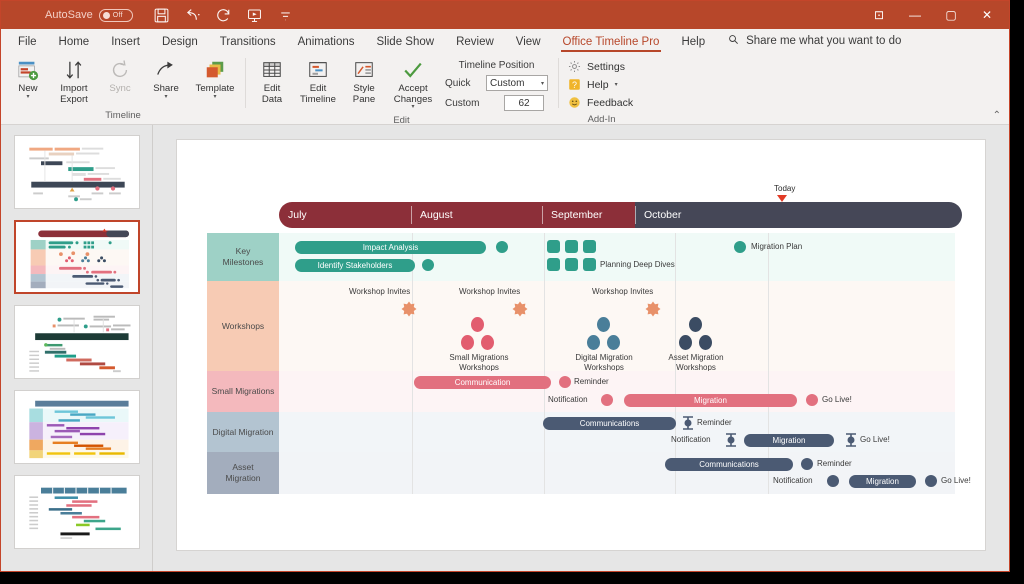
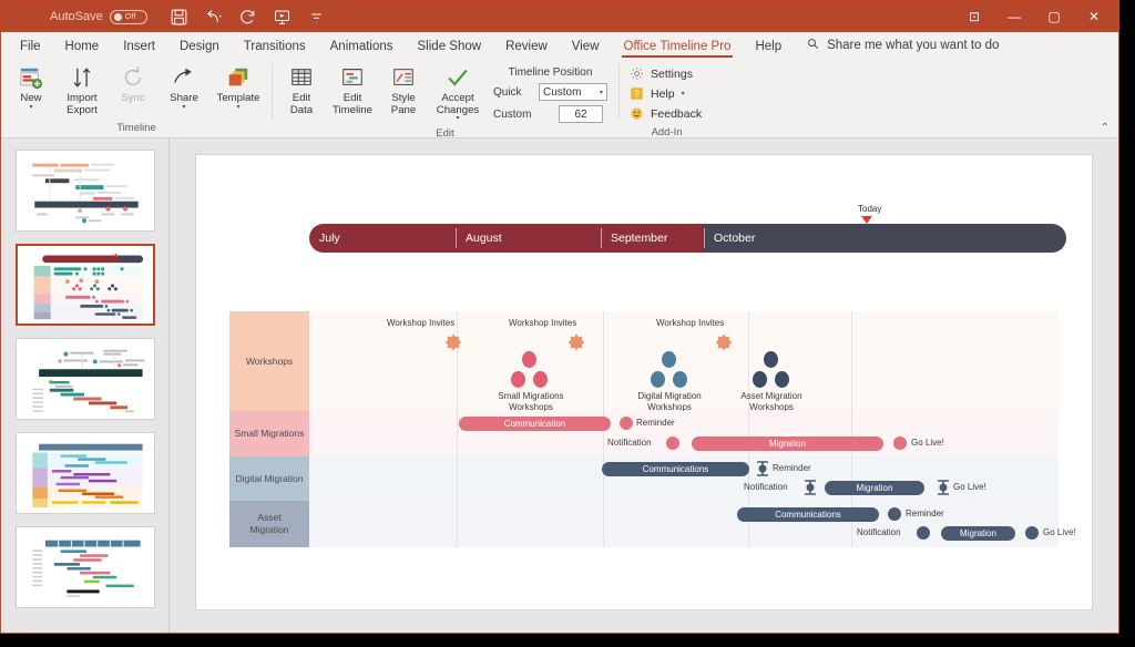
  AutoSave
  ⊡
  —
  ▢
  ✕
  File
  Home
  Insert
  Design
  Transitions
  Animations
  Slide Show
  Review
  View
  Office Timeline Pro
  Help
  Share me what you want to do
  New
  Import
  Export
  Sync
  Share
  Template
  Timeline
  Edit
  Data
  Edit
  Timeline
  Style
  Pane
  Accept
  Changes
  Timeline Position
  Quick
  Custom
  Custom
  62
  Edit
  Settings
  ?
  Help
  Feedback
  Add-In
  ⌃
  Today
  July
  August
  September
  October
- Key
- Milestones
- Impact Analysis
- Identify Stakeholders
- Planning Deep Dives
- Migration Plan
  Workshops
  Workshop Invites
  Workshop Invites
  Workshop Invites
  Small Migrations
  Workshops
  Digital Migration
  Workshops
  Asset Migration
  Workshops
  Small Migrations
  Communication
  Reminder
  Notification
  Migration
  Go Live!
  Digital Migration
  Communications
  Reminder
  Notification
  Migration
  Go Live!
  Asset
  Migration
  Communications
  Reminder
  Notification
  Migration
  Go Live!
